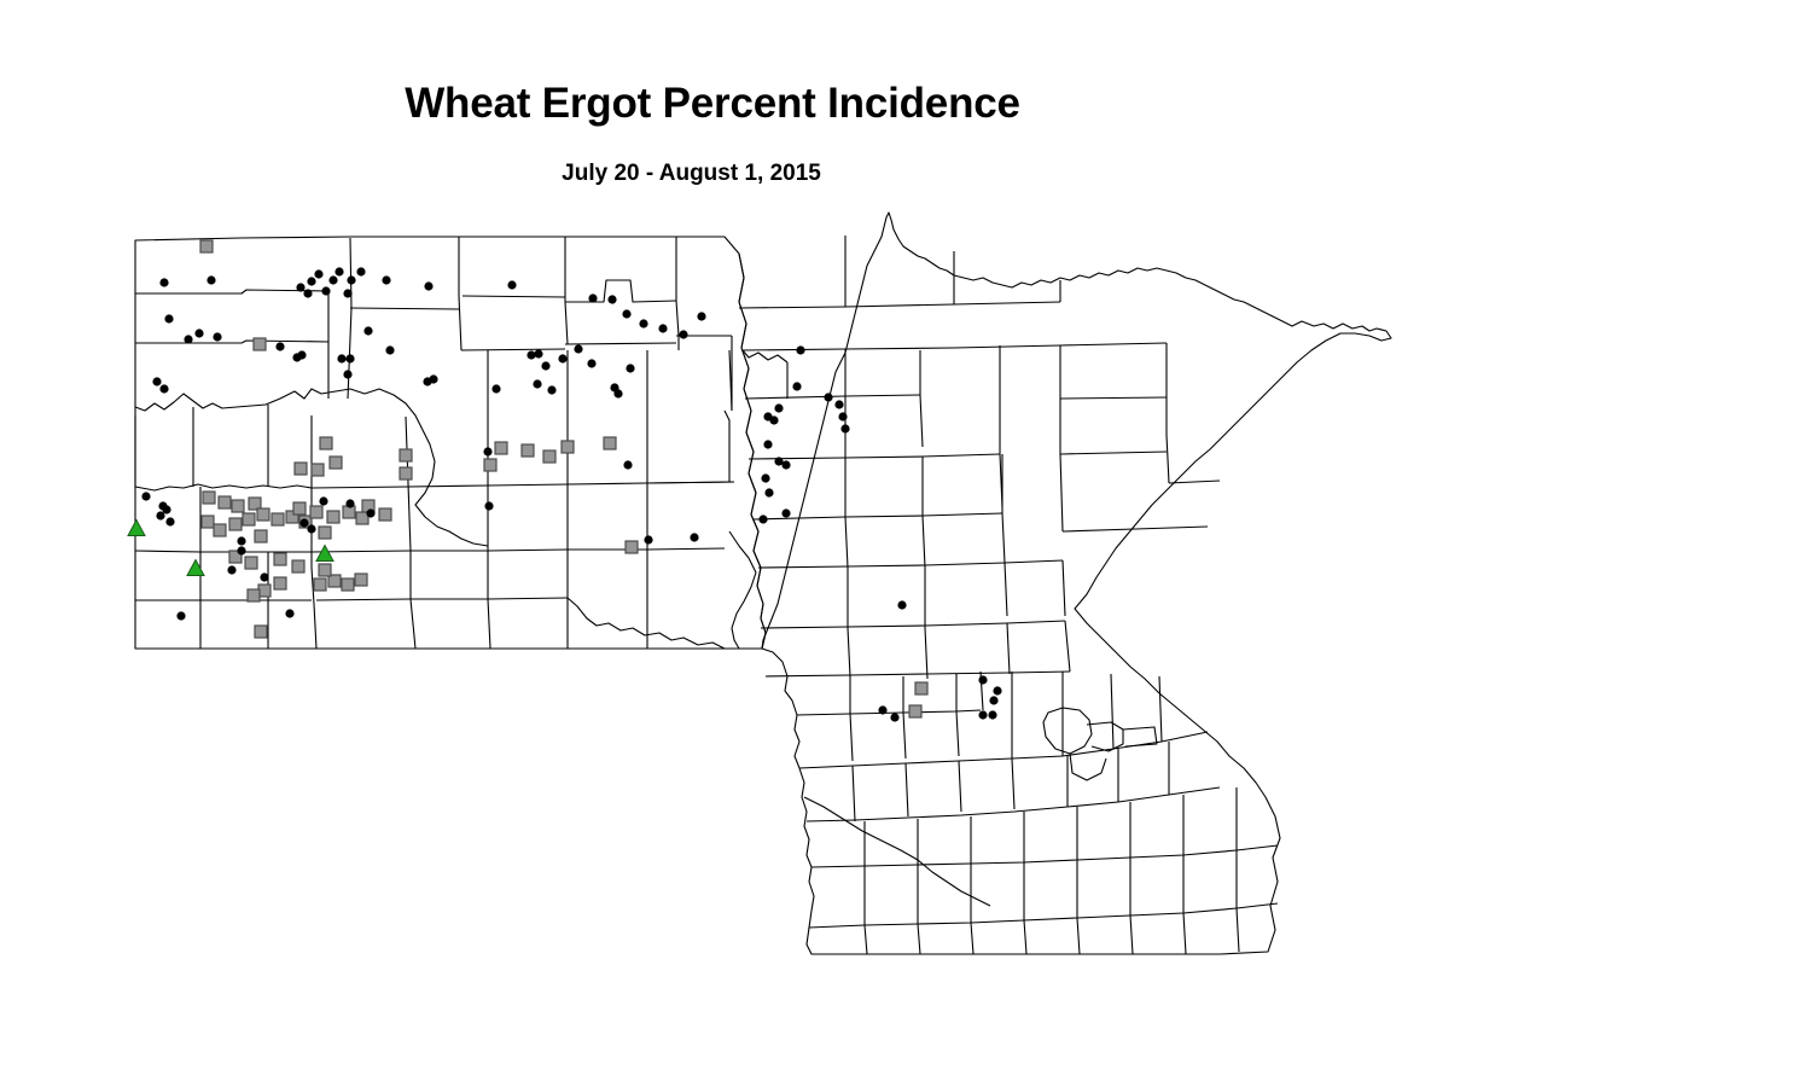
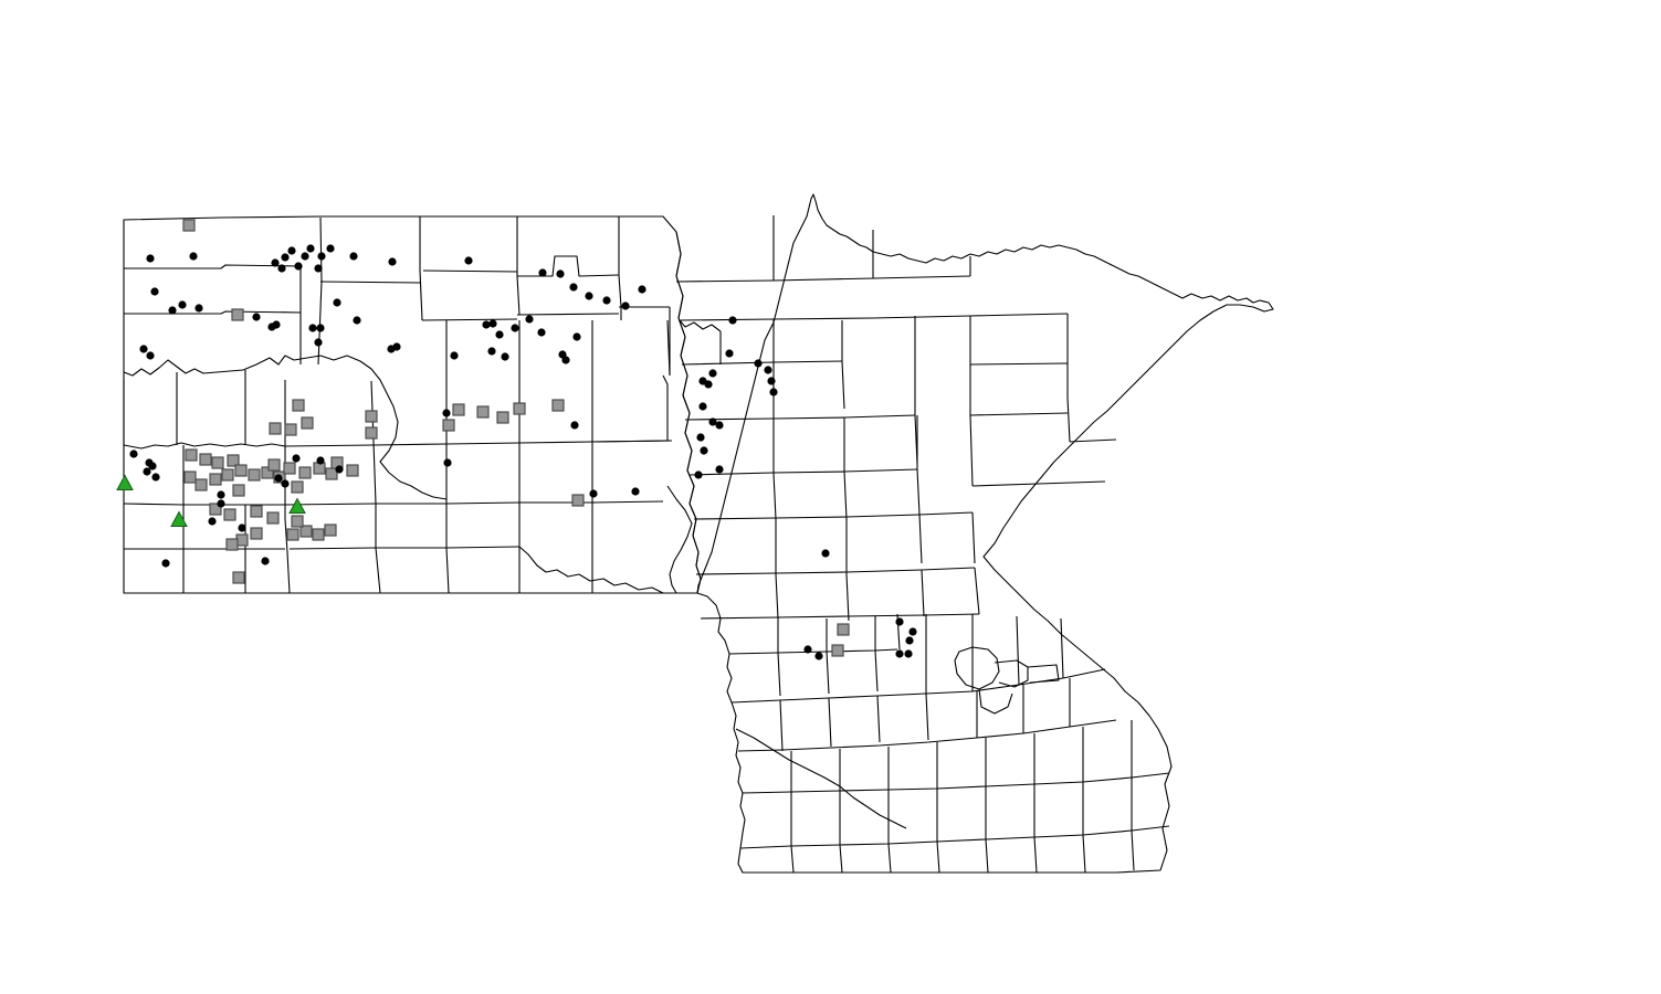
- Wheat Ergot Percent Incidence
- July 20 - August 1, 2015
